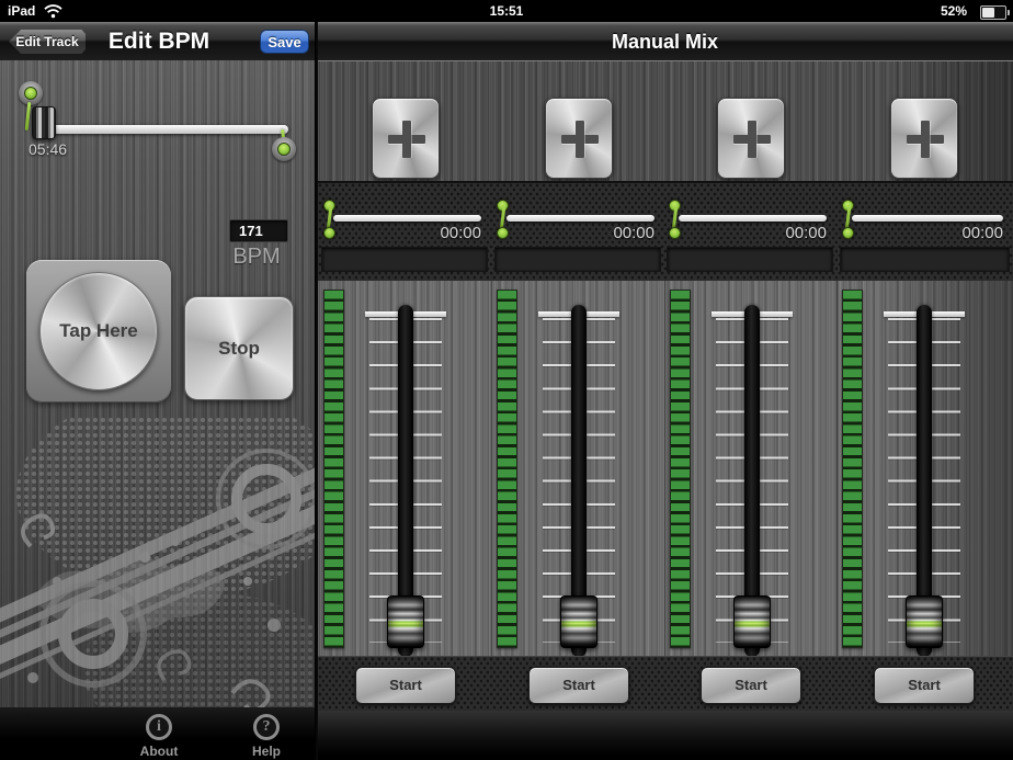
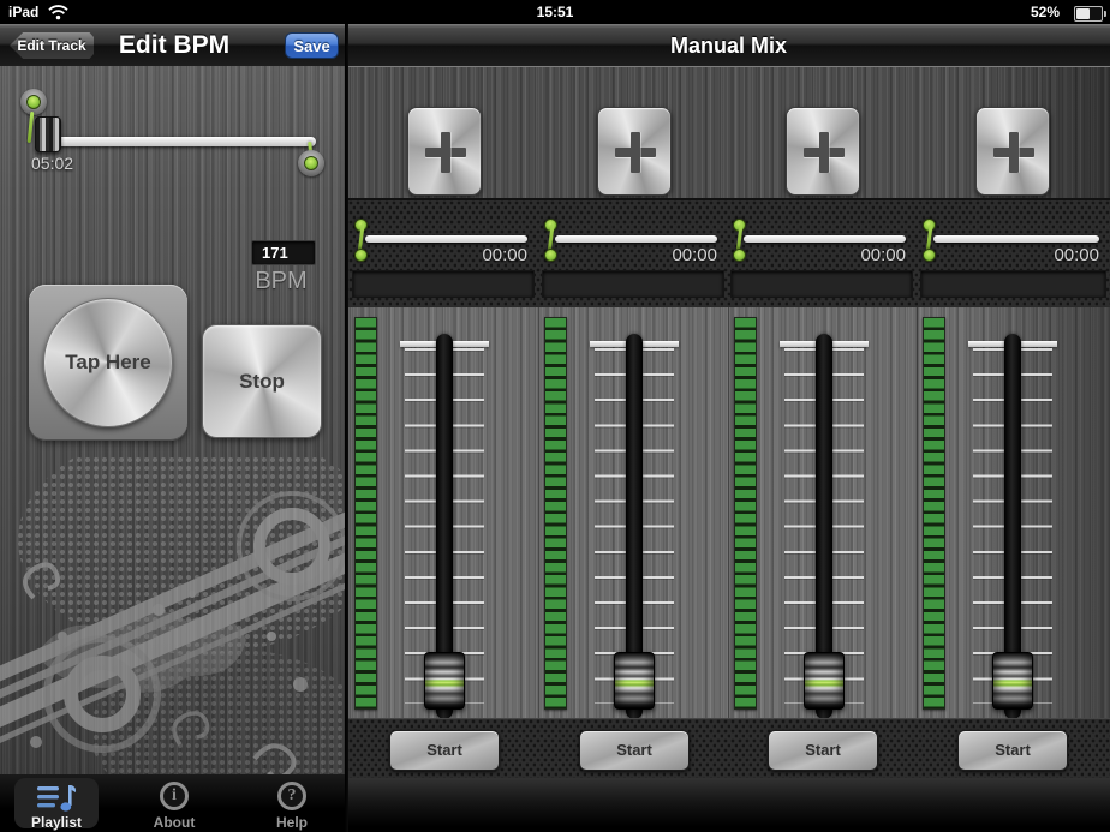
  iPad
  15:51
  52%
  Edit Track
  Edit BPM
  Save
  Manual Mix
- 05:46
+ 05:02
  171
  BPM
  Tap Here
  Stop
+ Playlist
  i
  About
  ?
  Help
  00:00
  00:00
  00:00
  00:00
  Start
  Start
  Start
  Start
